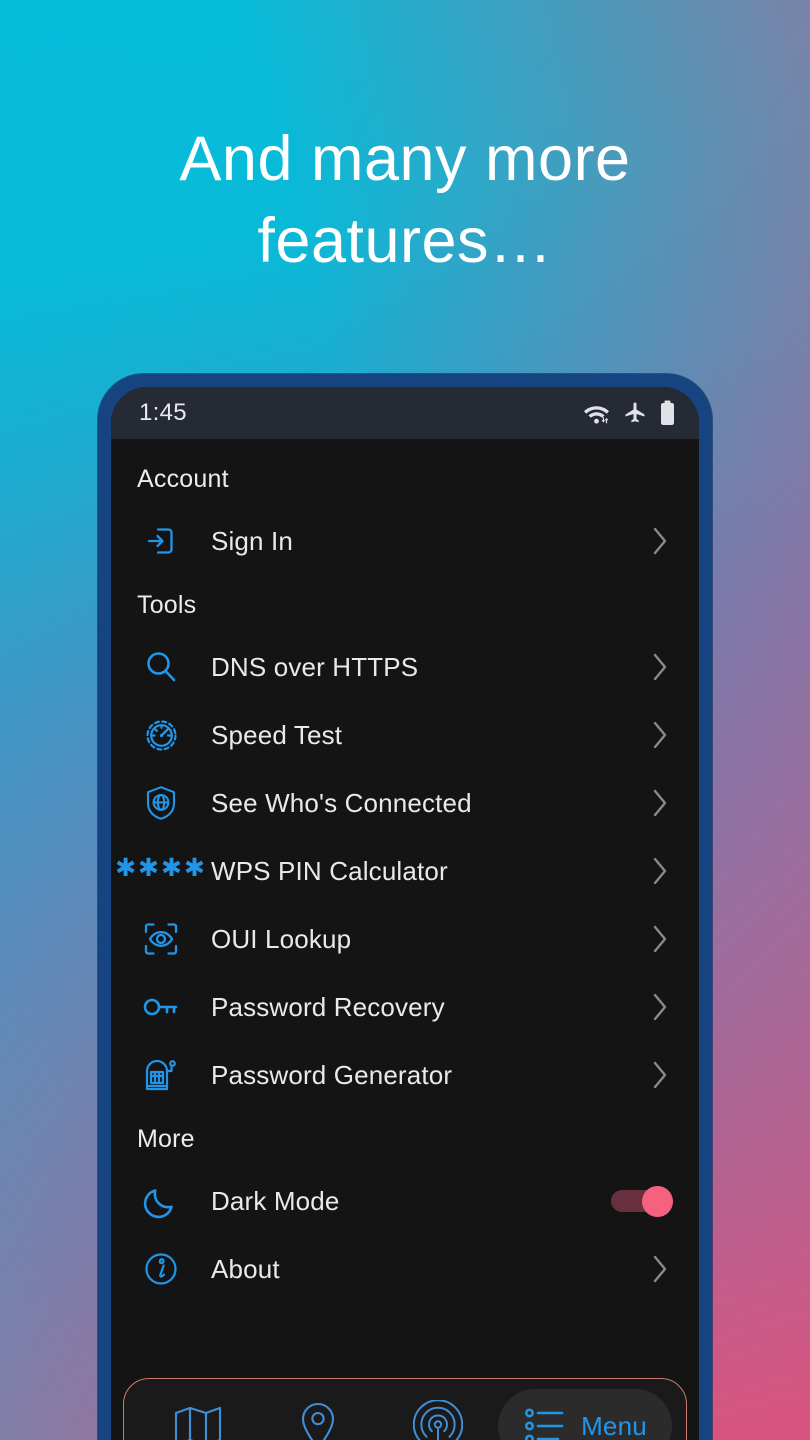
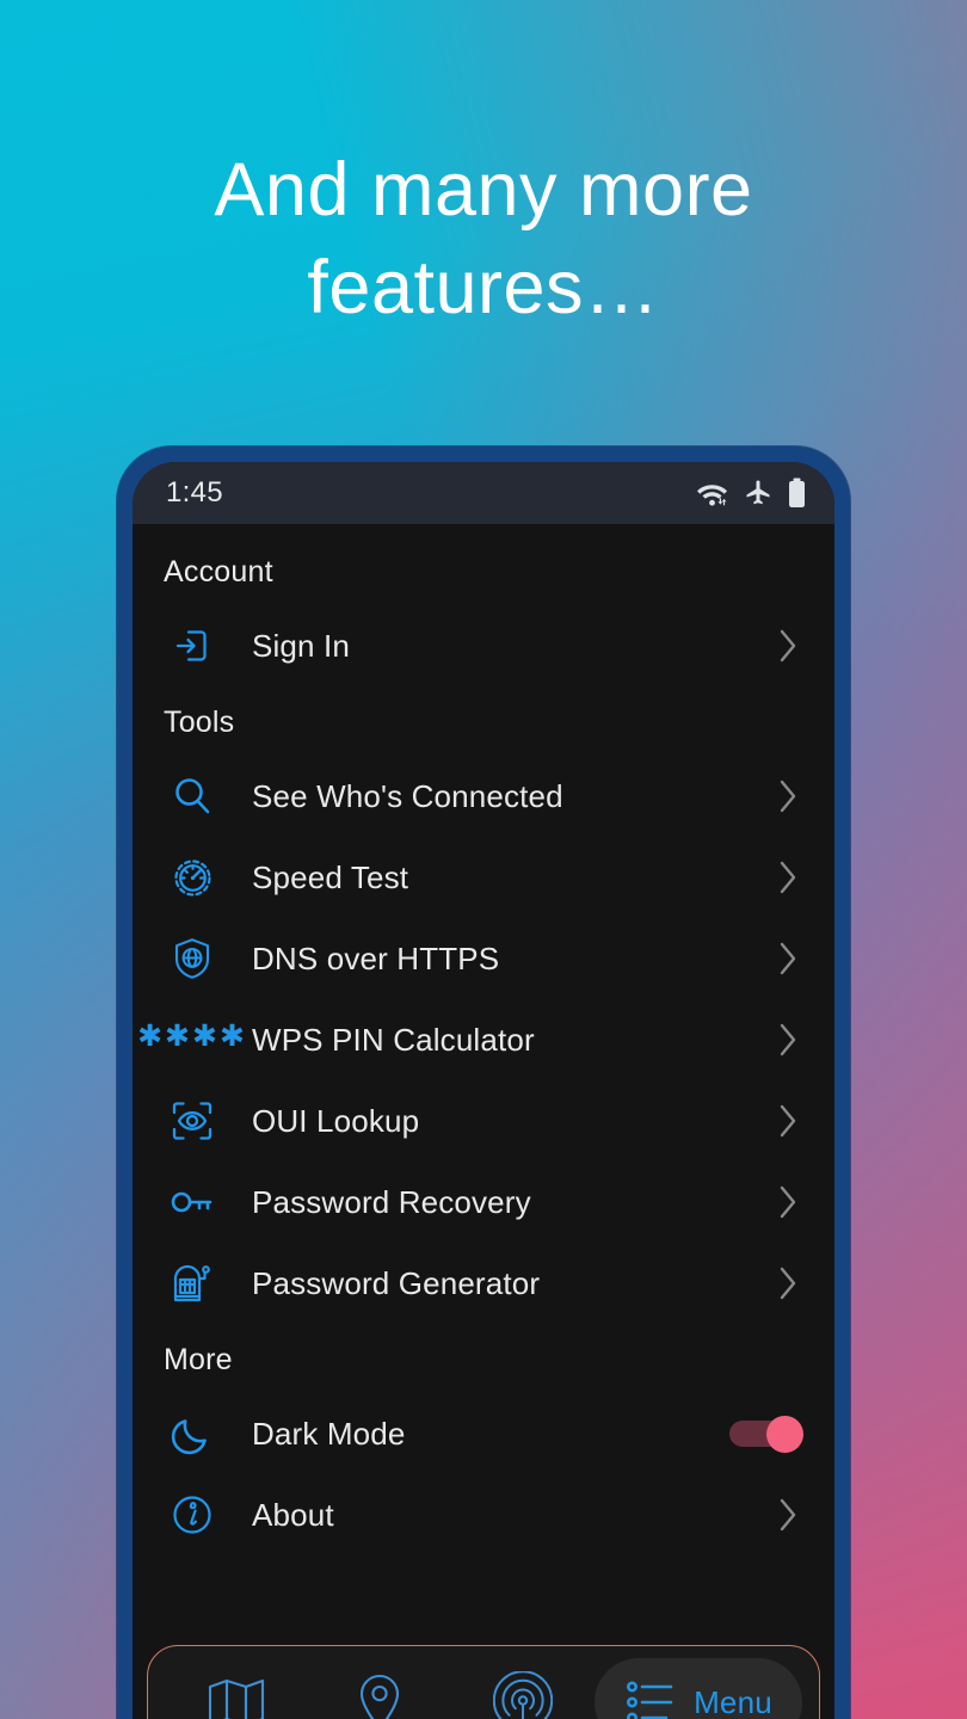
  And many more features…
  1:45
  Account
  Sign In
  Tools
- DNS over HTTPS
+ See Who's Connected
  Speed Test
- See Who's Connected
+ DNS over HTTPS
  ✱✱✱✱
  WPS PIN Calculator
  OUI Lookup
  Password Recovery
  Password Generator
  More
  Dark Mode
  About
  Menu
